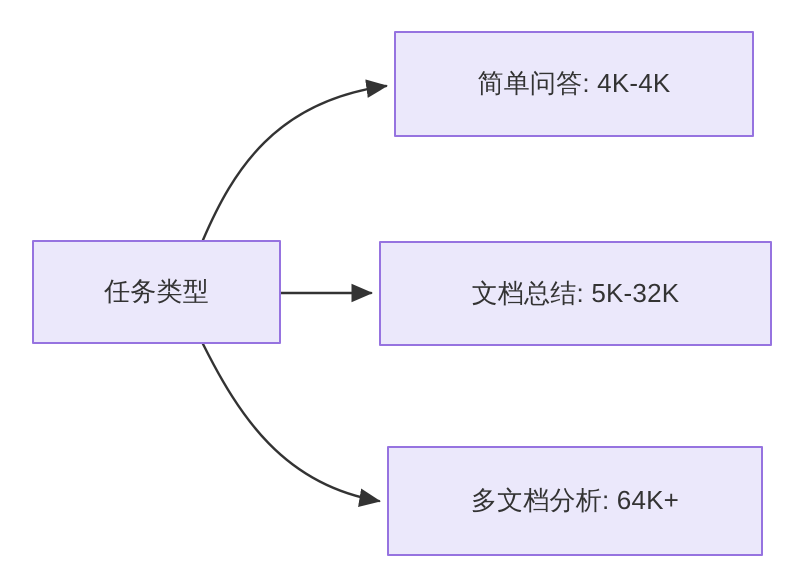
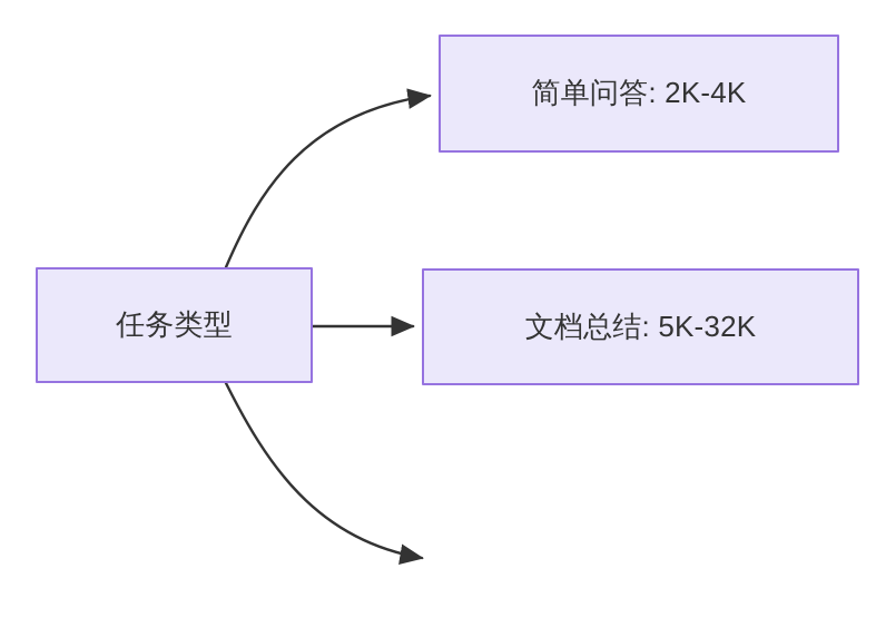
  任务类型
- 简单问答: 4K-4K
+ 简单问答: 2K-4K
  文档总结: 5K-32K
- 多文档分析: 64K+
